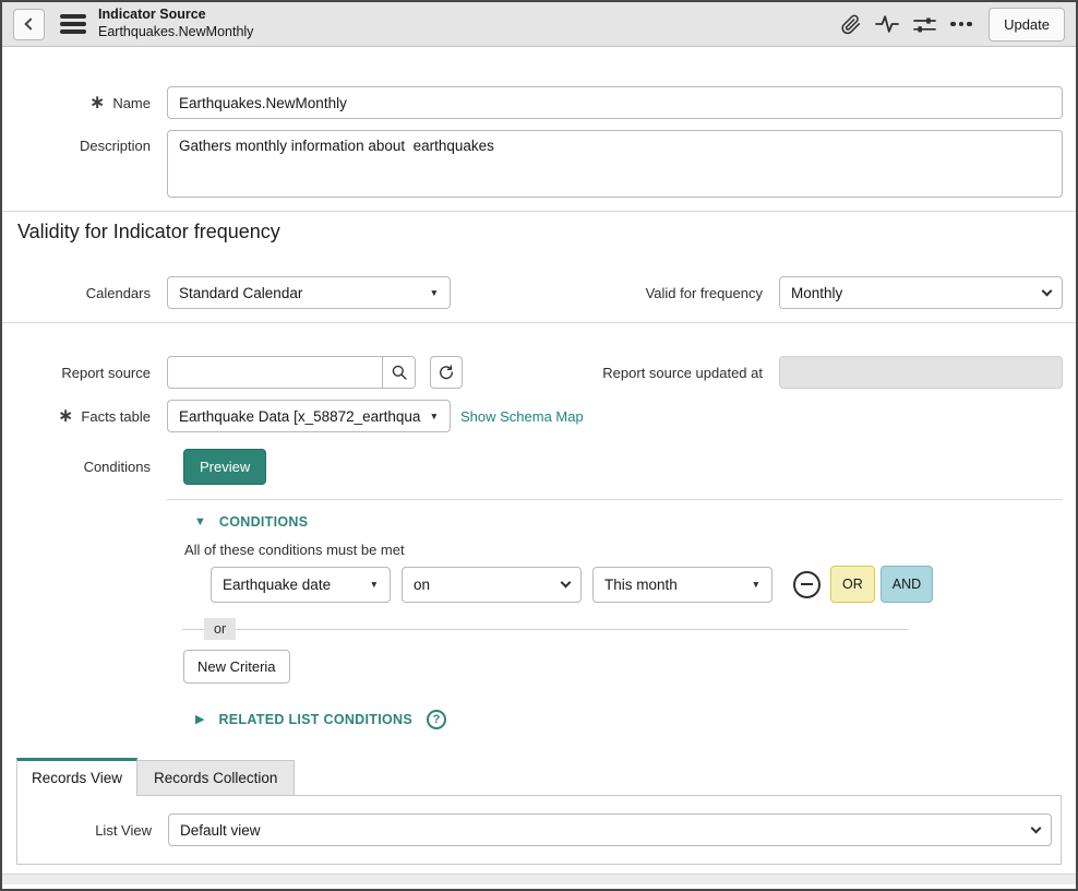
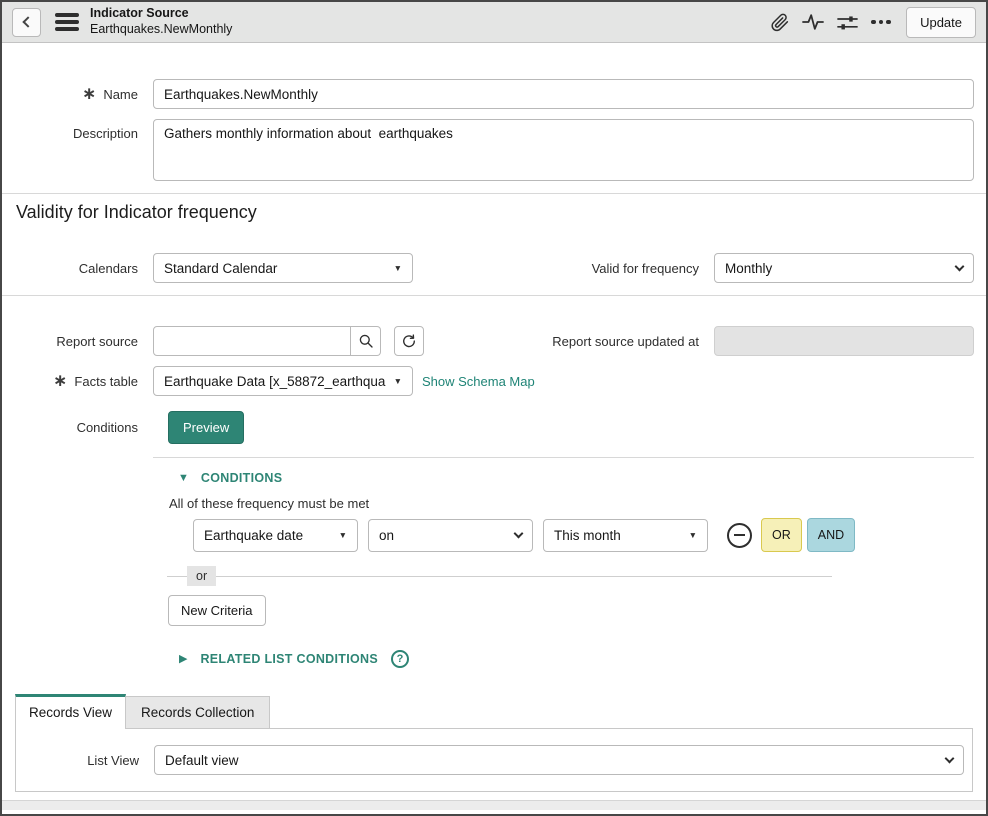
  Indicator Source
  Earthquakes.NewMonthly
  Update
  ∗
  Name
  Earthquakes.NewMonthly
  Description
  Gathers monthly information about earthquakes
  Validity for Indicator frequency
  Calendars
  Standard Calendar
  ▼
  Valid for frequency
  Monthly
  Report source
  Report source updated at
  ∗
  Facts table
  Earthquake Data [x_58872_earthqua
  ▼
  Show Schema Map
  Conditions
  Preview
  ▼
  CONDITIONS
- All of these conditions must be met
+ All of these frequency must be met
  Earthquake date
  ▼
  on
  This month
  ▼
  OR
  AND
  or
  New Criteria
  ▶
  RELATED LIST CONDITIONS
  ?
  Records View
  Records Collection
  List View
  Default view
